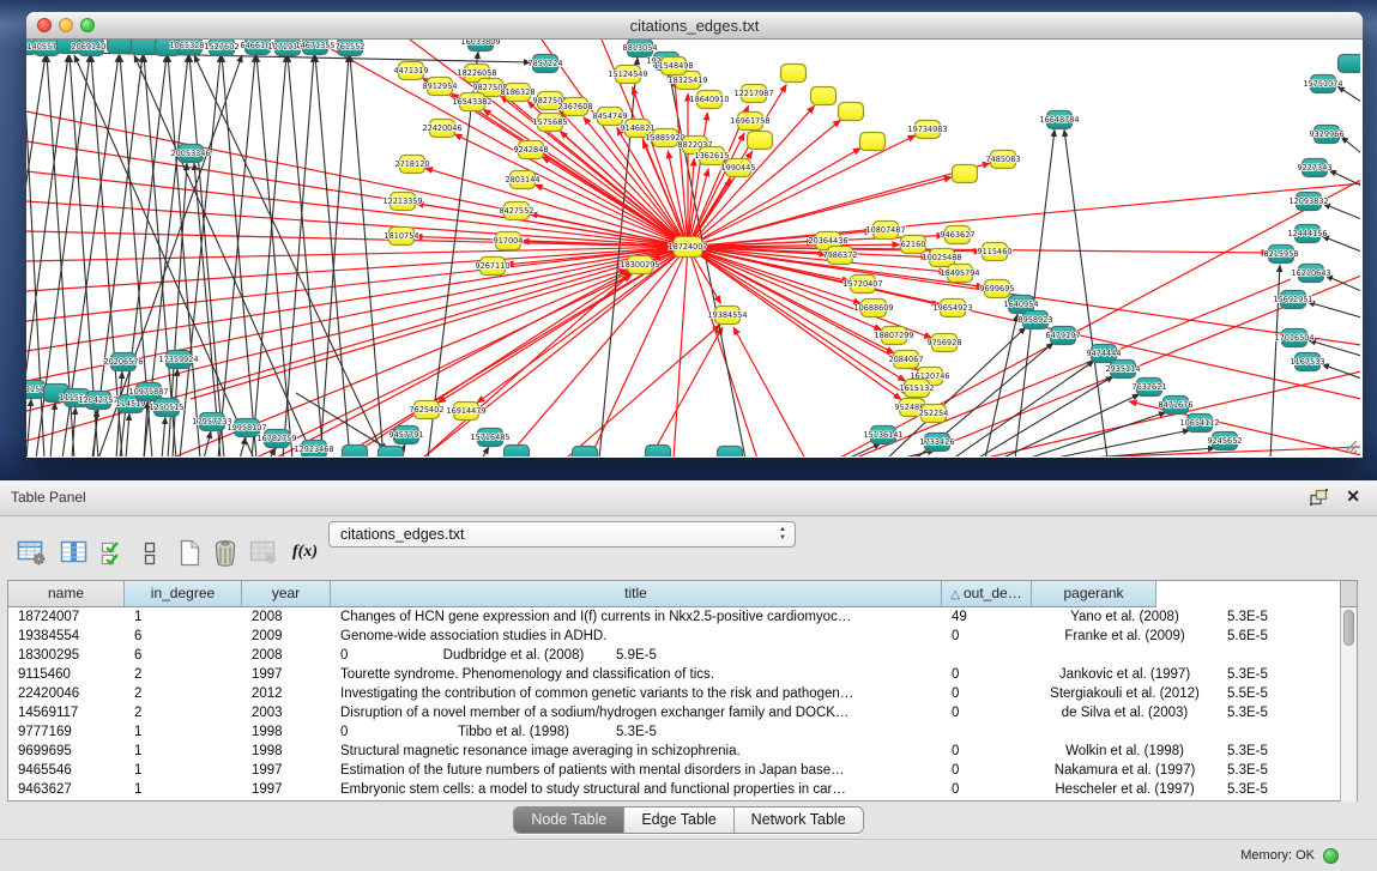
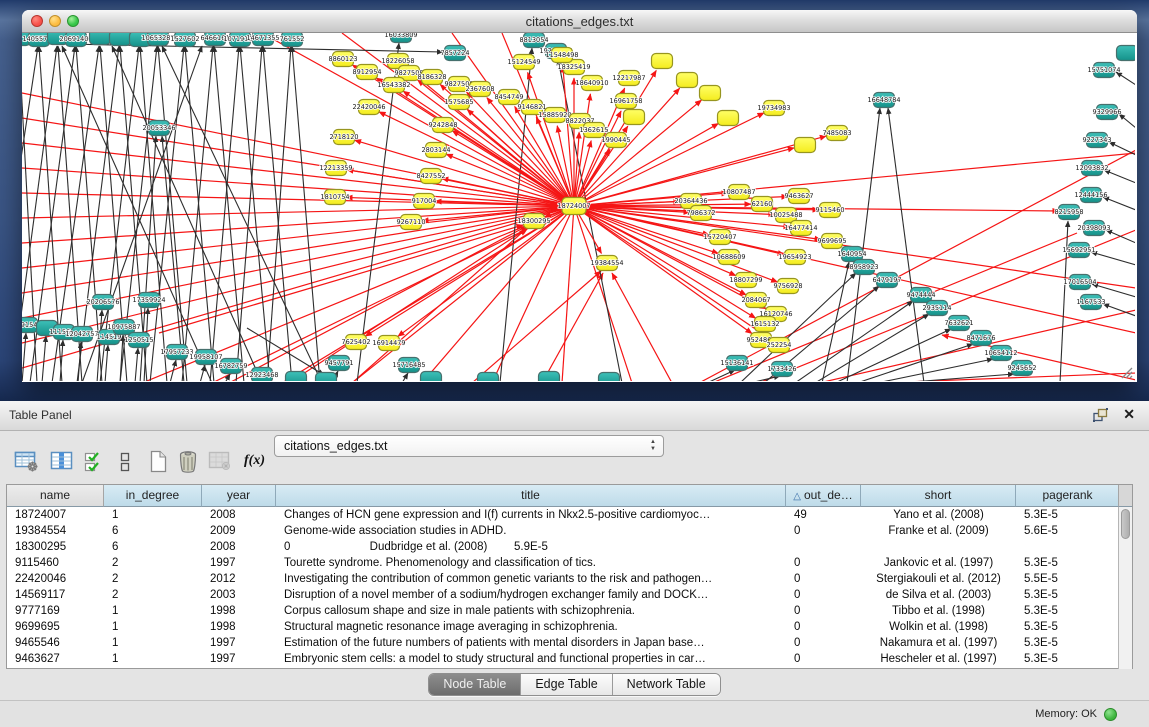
  citations_edges.txt
  140557
  2069140
  10653287
  1527602
  6466161
  1071915
  14671355
  761552
  16033809
  7857224
  8813054
  16648784
  8215958
  1640954
  15751074
  9329966
  9227343
  12093832
  12444156
- 16210643
+ 20398093
  15692951
  17016504
  1167533
  8958923
  6479197
  9474444
  2935114
  7632621
  8471676
  10654112
  9245652
  9154
  11156
  12042757
  114519
  10975887
  1250515
  20206576
  17359924
  17957233
  19958107
  16782759
  12923468
  9457791
  15716485
  15136141
  1733426
  18724007
- 4471319
+ 8860123
  8912954
  18226058
  982750
  16543382
  8186328
  982750
  2367608
  1575685
  8454749
  9146821
  22420046
  15885920
  8822037
  1990445
  16961758
  18640910
  18325419
  15124549
  11548498
  12217987
  2718120
  2803144
  12213359
  8427552
  1810754
  917004
  9267110
  18300295
  19384554
  20364436
  10807487
  9463627
  7986372
  62160
  10025488
  9115460
- 18495794
+ 16477414
  15720407
  9699695
  10688609
  19654923
  18807299
  9756928
  2084067
  16120746
  1615132
  95248
  252254
  7625402
  16914479
  19734983
  7485083
  Table Panel
  ✕
  f(x)
  citations_edges.txt
  name
  in_degree
  year
  title
  △ out_de…
+ short
  pagerank
  18724007
  1
  2008
  Changes of HCN gene expression and I(f) currents in Nkx2.5-positive cardiomyoc…
  49
  Yano et al. (2008)
  5.3E-5
  19384554
  6
  2009
  Genome-wide association studies in ADHD.
  0
  Franke et al. (2009)
  5.6E-5
  18300295
  6
  2008
  0
  Dudbridge et al. (2008)
  5.9E-5
  9115460
  2
  1997
  Tourette syndrome. Phenomenology and classification of tics.
  0
  Jankovic et al. (1997)
  5.3E-5
  22420046
  2
  2012
  Investigating the contribution of common genetic variants to the risk and pathogen…
  0
  Stergiakouli et al. (2012)
  5.5E-5
  14569117
  2
  2003
  Disruption of a novel member of a sodium/hydrogen exchanger family and DOCK…
  0
  de Silva et al. (2003)
  5.3E-5
  9777169
  1
  1998
+ Corpus callosum shape and size in male patients with schizophrenia.
  0
  Tibbo et al. (1998)
  5.3E-5
  9699695
  1
  1998
  Structural magnetic resonance image averaging in schizophrenia.
  0
  Wolkin et al. (1998)
  5.3E-5
  9465546
  1
  1997
  Estimation of the future numbers of patients with mental disorders in Japan base…
  0
  Nakamura et al. (1997)
  5.3E-5
  9463627
  1
  1997
  Embryonic stem cells: a model to study structural and functional properties in car…
  0
  Hescheler et al. (1997)
  5.3E-5
  Node Table
  Edge Table
  Network Table
  Memory: OK
